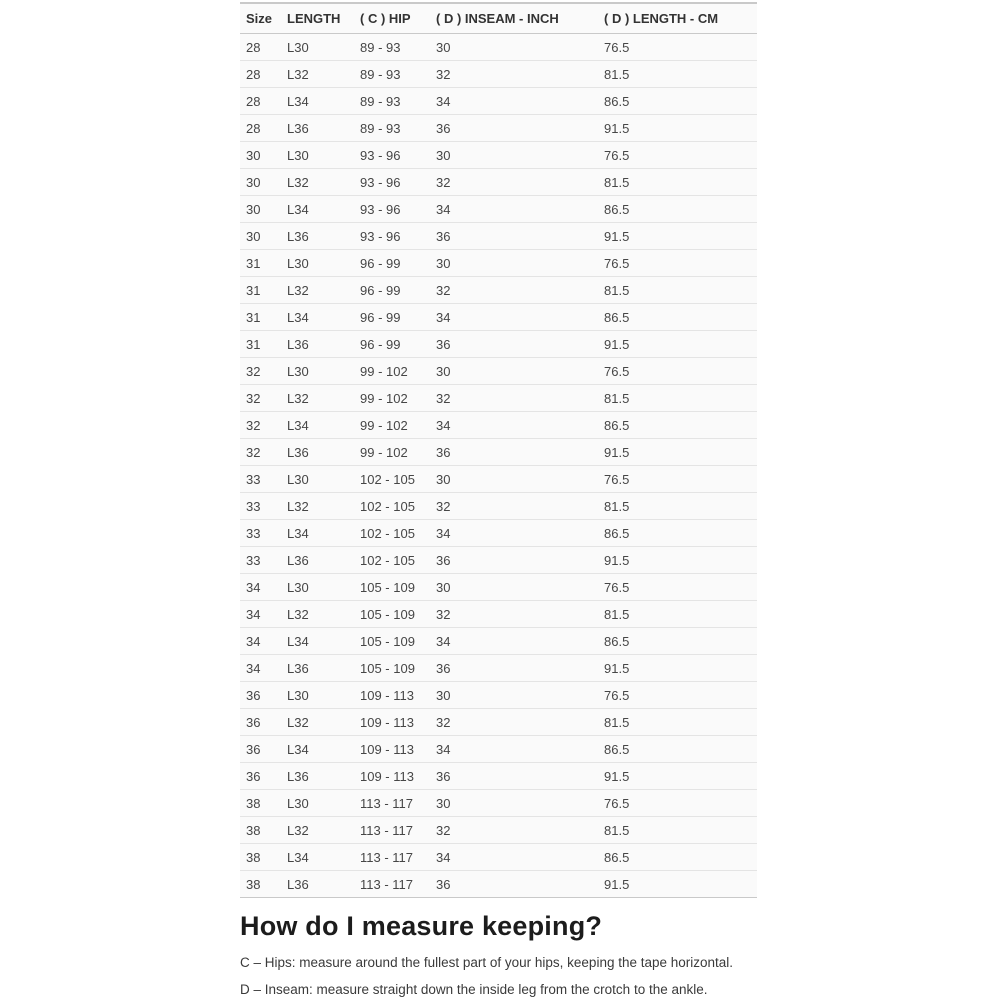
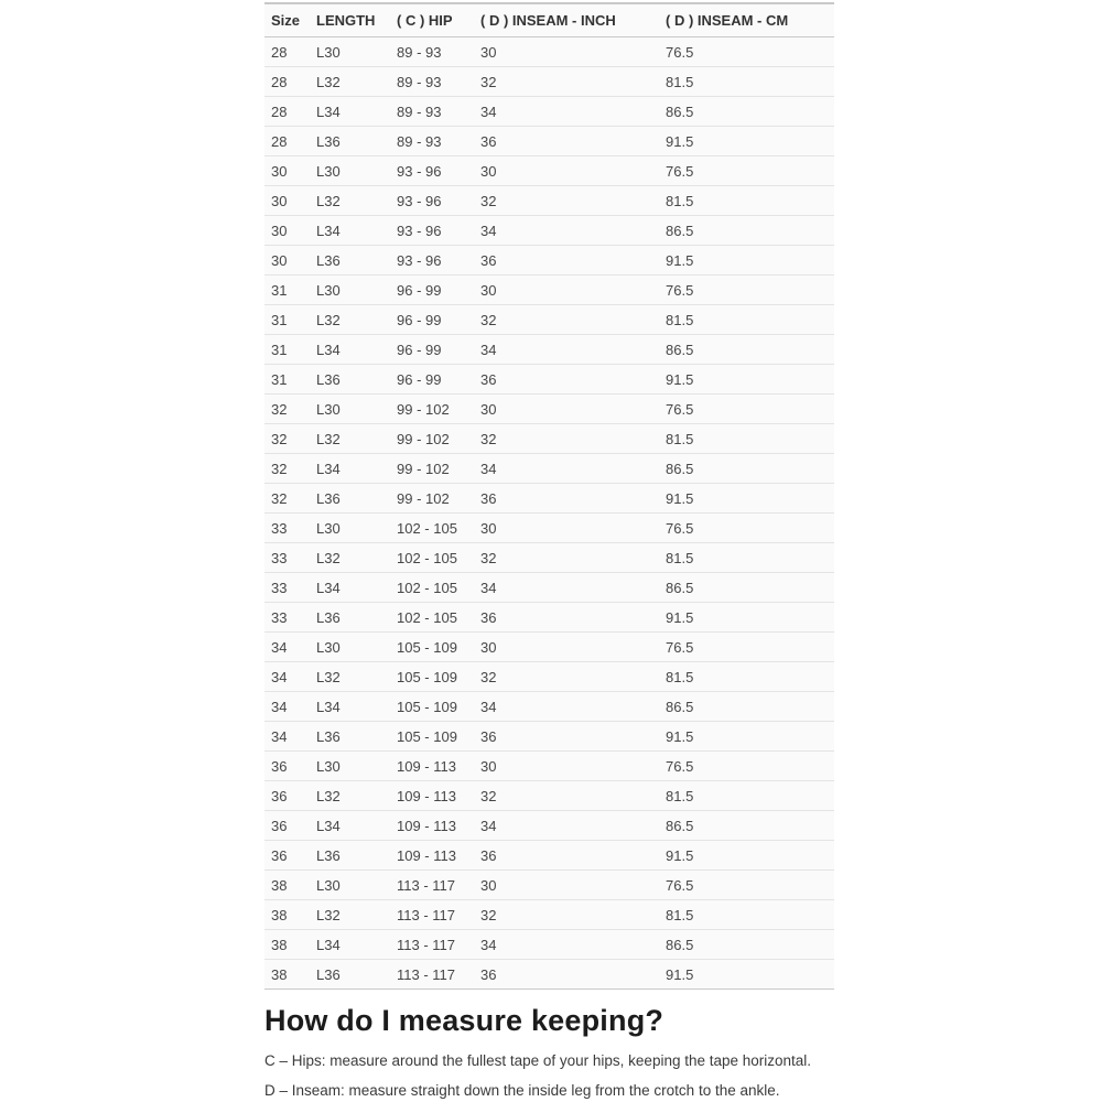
- Size	LENGTH	( C ) HIP	( D ) INSEAM - INCH	( D ) LENGTH - CM
+ Size	LENGTH	( C ) HIP	( D ) INSEAM - INCH	( D ) INSEAM - CM
  28	L30	89 - 93	30	76.5
  28	L32	89 - 93	32	81.5
  28	L34	89 - 93	34	86.5
  28	L36	89 - 93	36	91.5
  30	L30	93 - 96	30	76.5
  30	L32	93 - 96	32	81.5
  30	L34	93 - 96	34	86.5
  30	L36	93 - 96	36	91.5
  31	L30	96 - 99	30	76.5
  31	L32	96 - 99	32	81.5
  31	L34	96 - 99	34	86.5
  31	L36	96 - 99	36	91.5
  32	L30	99 - 102	30	76.5
  32	L32	99 - 102	32	81.5
  32	L34	99 - 102	34	86.5
  32	L36	99 - 102	36	91.5
  33	L30	102 - 105	30	76.5
  33	L32	102 - 105	32	81.5
  33	L34	102 - 105	34	86.5
  33	L36	102 - 105	36	91.5
  34	L30	105 - 109	30	76.5
  34	L32	105 - 109	32	81.5
  34	L34	105 - 109	34	86.5
  34	L36	105 - 109	36	91.5
  36	L30	109 - 113	30	76.5
  36	L32	109 - 113	32	81.5
  36	L34	109 - 113	34	86.5
  36	L36	109 - 113	36	91.5
  38	L30	113 - 117	30	76.5
  38	L32	113 - 117	32	81.5
  38	L34	113 - 117	34	86.5
  38	L36	113 - 117	36	91.5
  How do I measure keeping?
- C – Hips: measure around the fullest part of your hips, keeping the tape horizontal.
+ C – Hips: measure around the fullest tape of your hips, keeping the tape horizontal.
  D – Inseam: measure straight down the inside leg from the crotch to the ankle.
